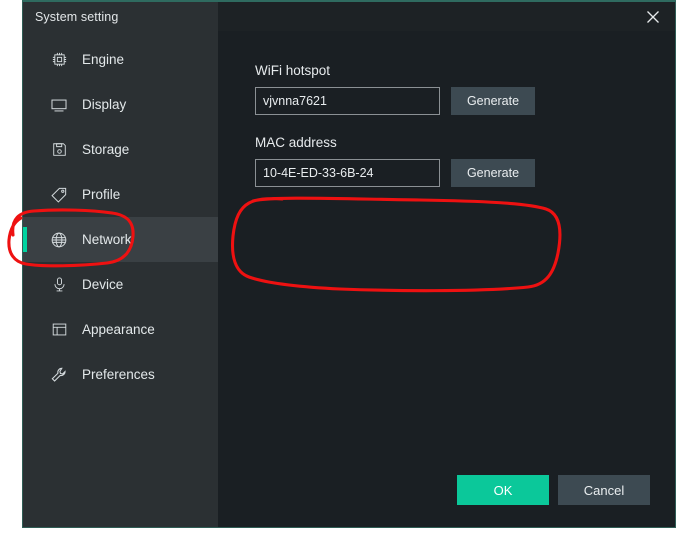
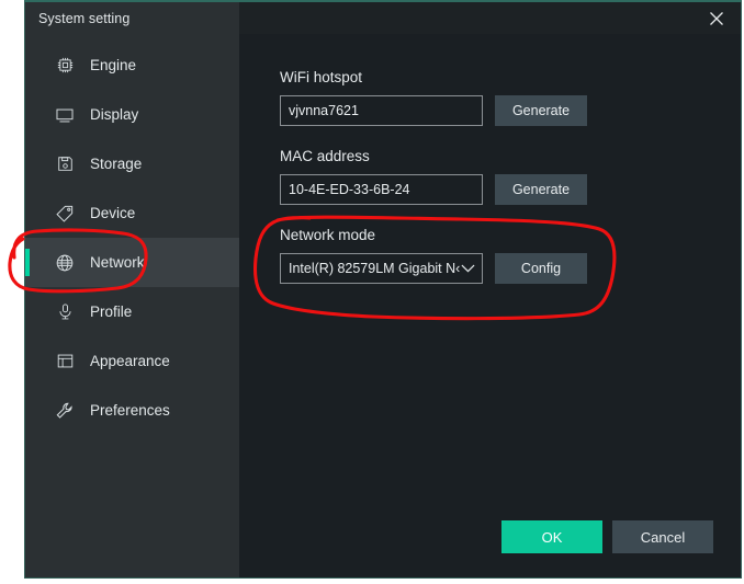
  System setting
  Engine
  Display
  Storage
- Profile
+ Device
  Network
- Device
+ Profile
  Appearance
  Preferences
  WiFi hotspot
  vjvnna7621
  Generate
  MAC address
  10-4E-ED-33-6B-24
  Generate
+ Network mode
+ Intel(R) 82579LM Gigabit N‹
+ Config
  OK
  Cancel
